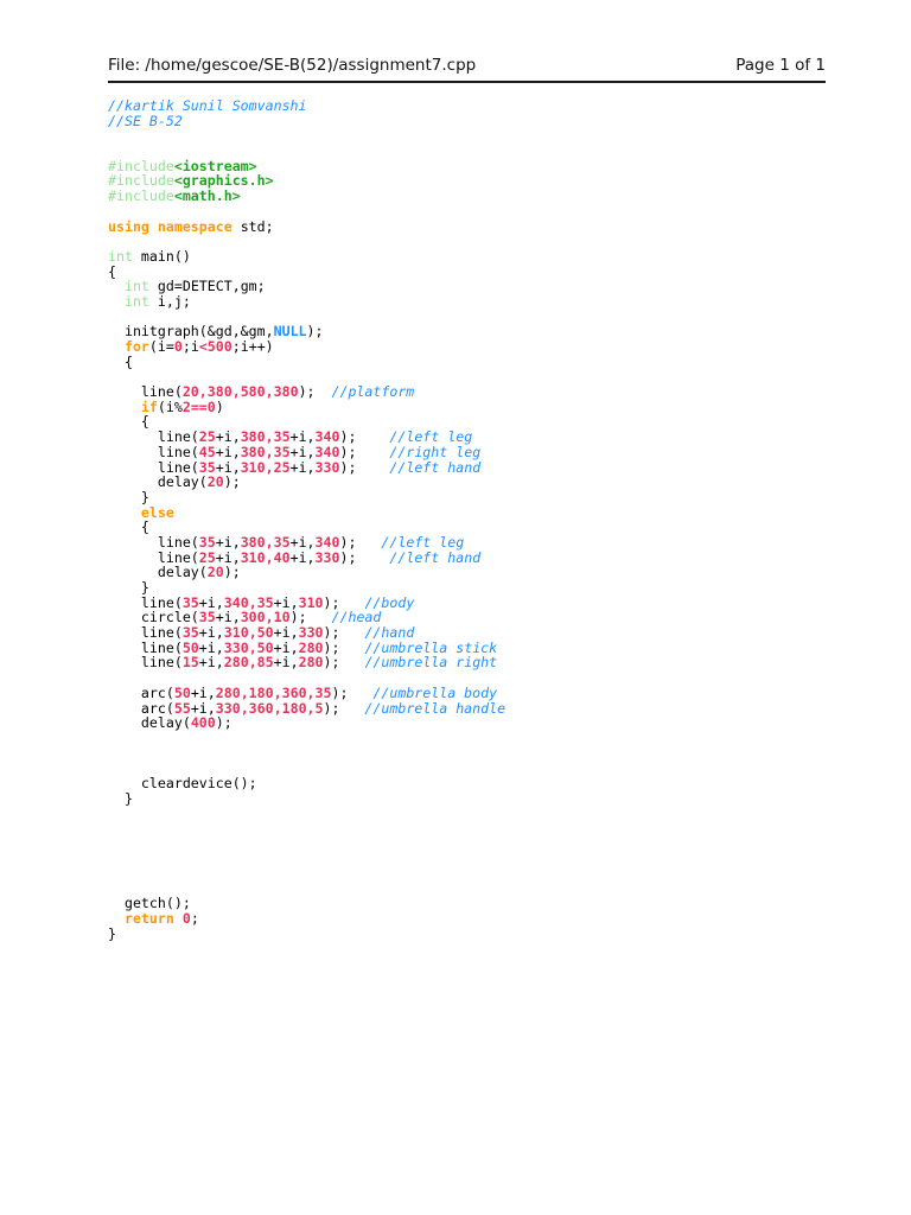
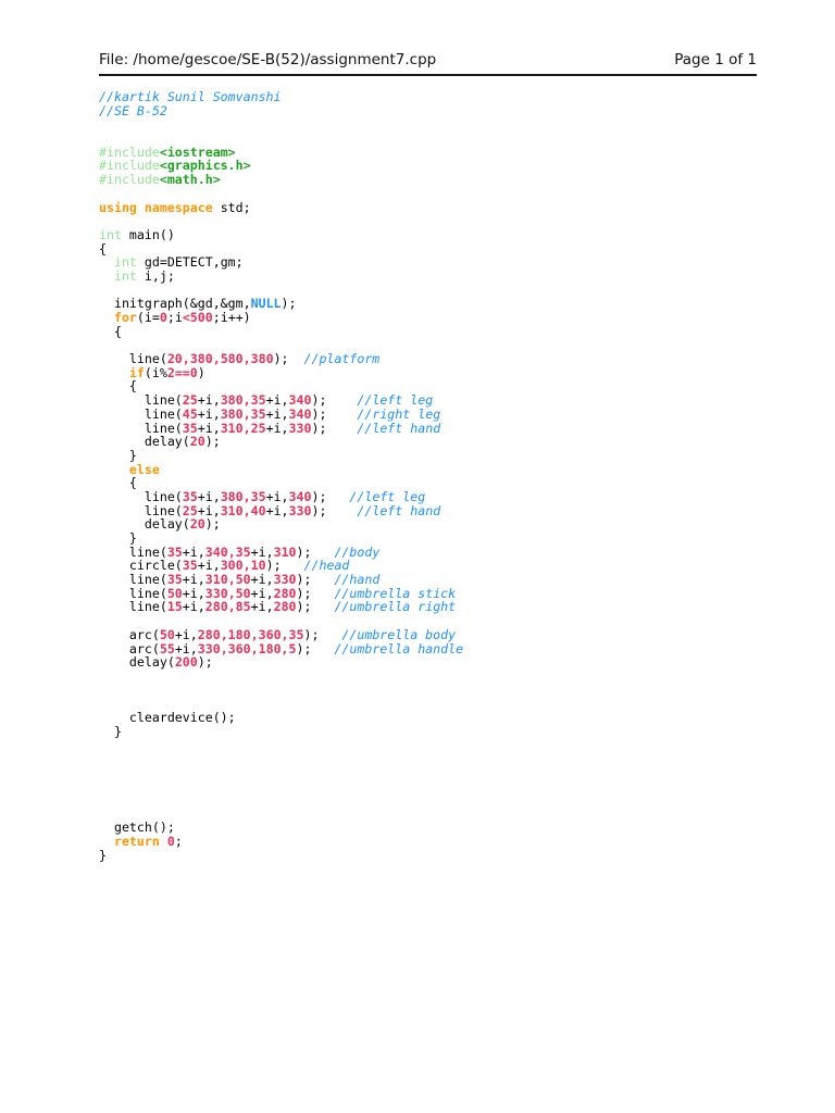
  File: /home/gescoe/SE-B(52)/assignment7.cpp
  Page 1 of 1
  //kartik Sunil Somvanshi
  //SE B-52
  #include<iostream>
  #include<graphics.h>
  #include<math.h>
  using namespace std;
  int main()
  {
  int gd=DETECT,gm;
  int i,j;
  initgraph(&gd,&gm,NULL);
  for(i=0;i<500;i++)
  {
  line(20,380,580,380); //platform
  if(i%2==0)
  {
  line(25+i,380,35+i,340); //left leg
  line(45+i,380,35+i,340); //right leg
  line(35+i,310,25+i,330); //left hand
  delay(20);
  }
  else
  {
  line(35+i,380,35+i,340); //left leg
  line(25+i,310,40+i,330); //left hand
  delay(20);
  }
  line(35+i,340,35+i,310); //body
  circle(35+i,300,10); //head
  line(35+i,310,50+i,330); //hand
  line(50+i,330,50+i,280); //umbrella stick
  line(15+i,280,85+i,280); //umbrella right
  arc(50+i,280,180,360,35); //umbrella body
  arc(55+i,330,360,180,5); //umbrella handle
- delay(400);
+ delay(200);
  cleardevice();
  }
  getch();
  return 0;
  }
